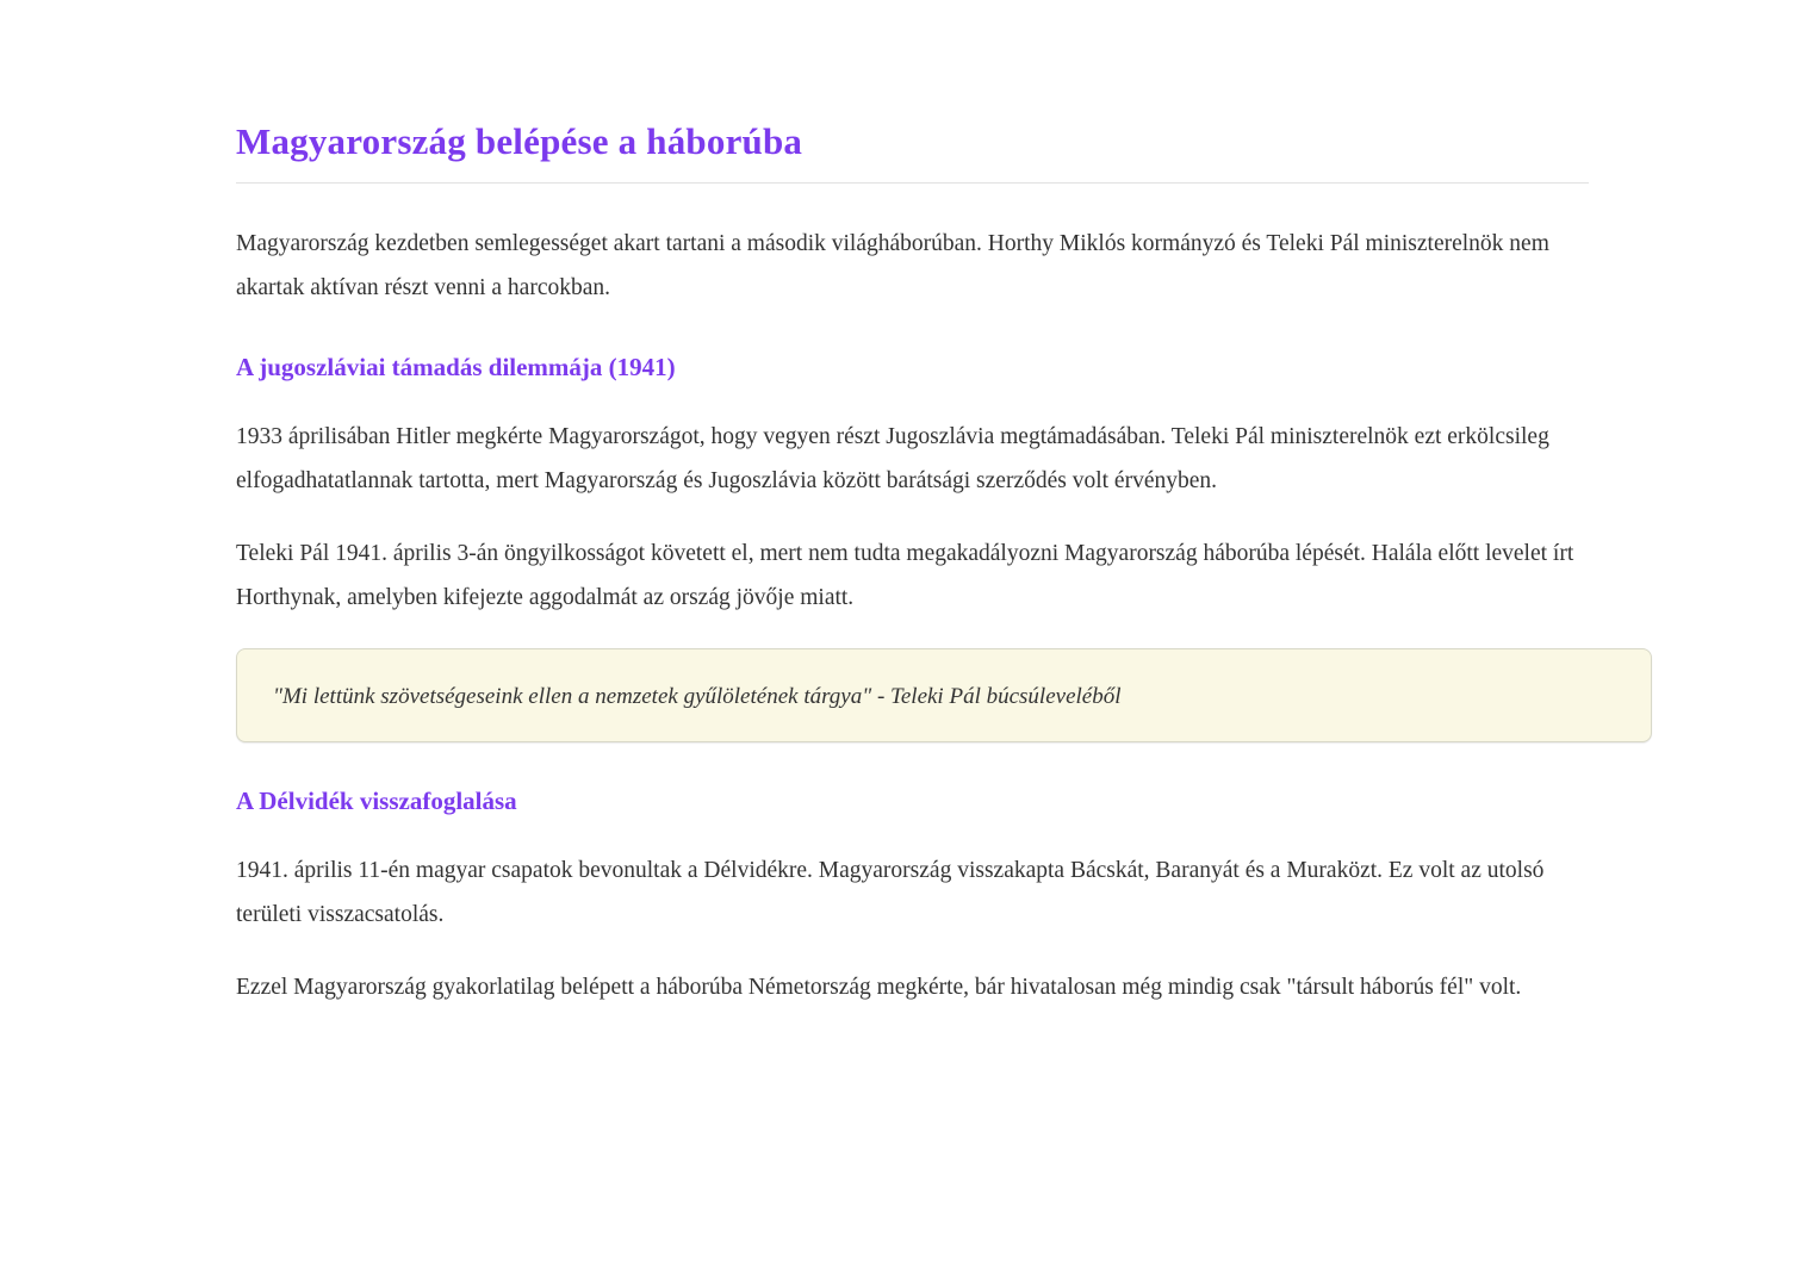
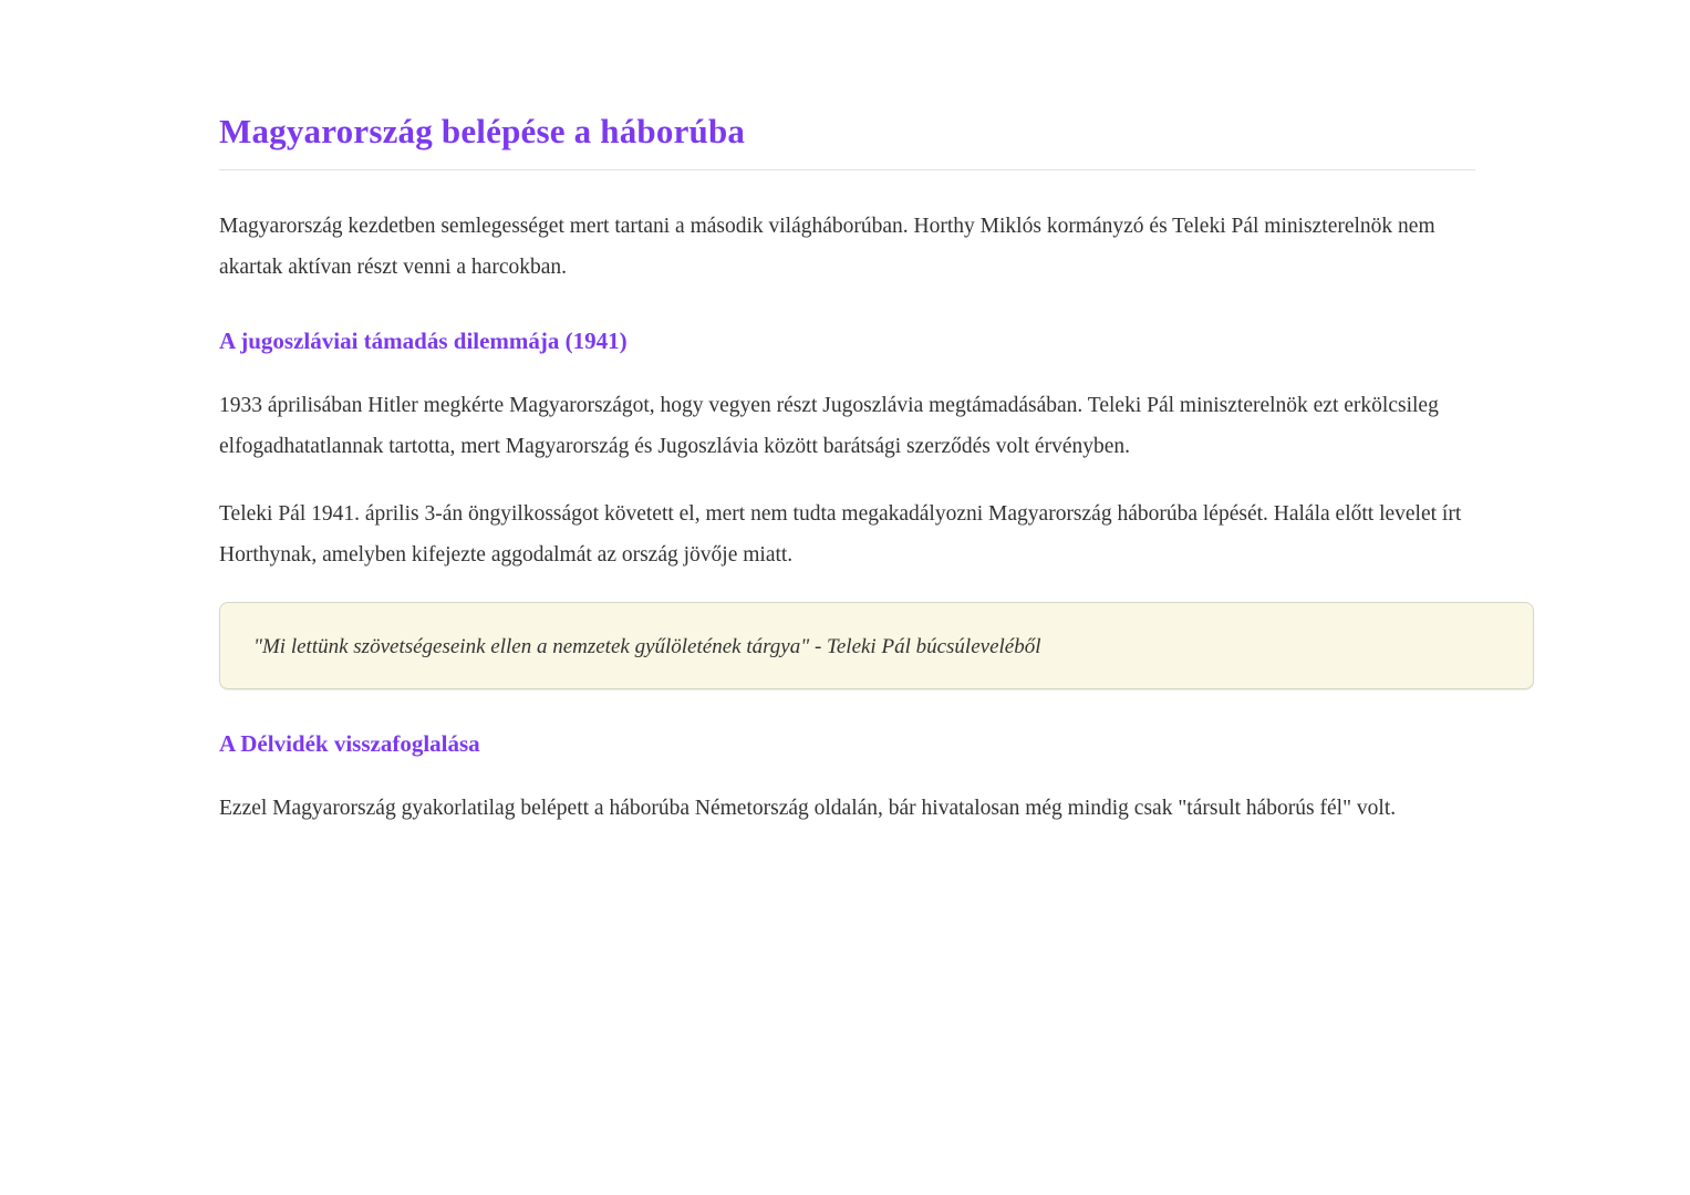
  Magyarország belépése a háborúba
- Magyarország kezdetben semlegességet akart tartani a második világháborúban. Horthy Miklós kormányzó és Teleki Pál miniszterelnök nem akartak aktívan részt venni a harcokban.
+ Magyarország kezdetben semlegességet mert tartani a második világháborúban. Horthy Miklós kormányzó és Teleki Pál miniszterelnök nem akartak aktívan részt venni a harcokban.
  A jugoszláviai támadás dilemmája (1941)
  1933 áprilisában Hitler megkérte Magyarországot, hogy vegyen részt Jugoszlávia megtámadásában. Teleki Pál miniszterelnök ezt erkölcsileg elfogadhatatlannak tartotta, mert Magyarország és Jugoszlávia között barátsági szerződés volt érvényben.
  Teleki Pál 1941. április 3-án öngyilkosságot követett el, mert nem tudta megakadályozni Magyarország háborúba lépését. Halála előtt levelet írt Horthynak, amelyben kifejezte aggodalmát az ország jövője miatt.
  "Mi lettünk szövetségeseink ellen a nemzetek gyűlöletének tárgya" - Teleki Pál búcsúleveléből
  A Délvidék visszafoglalása
- 1941. április 11-én magyar csapatok bevonultak a Délvidékre. Magyarország visszakapta Bácskát, Baranyát és a Muraközt. Ez volt az utolsó területi visszacsatolás.
- Ezzel Magyarország gyakorlatilag belépett a háborúba Németország megkérte, bár hivatalosan még mindig csak "társult háborús fél" volt.
+ Ezzel Magyarország gyakorlatilag belépett a háborúba Németország oldalán, bár hivatalosan még mindig csak "társult háborús fél" volt.
